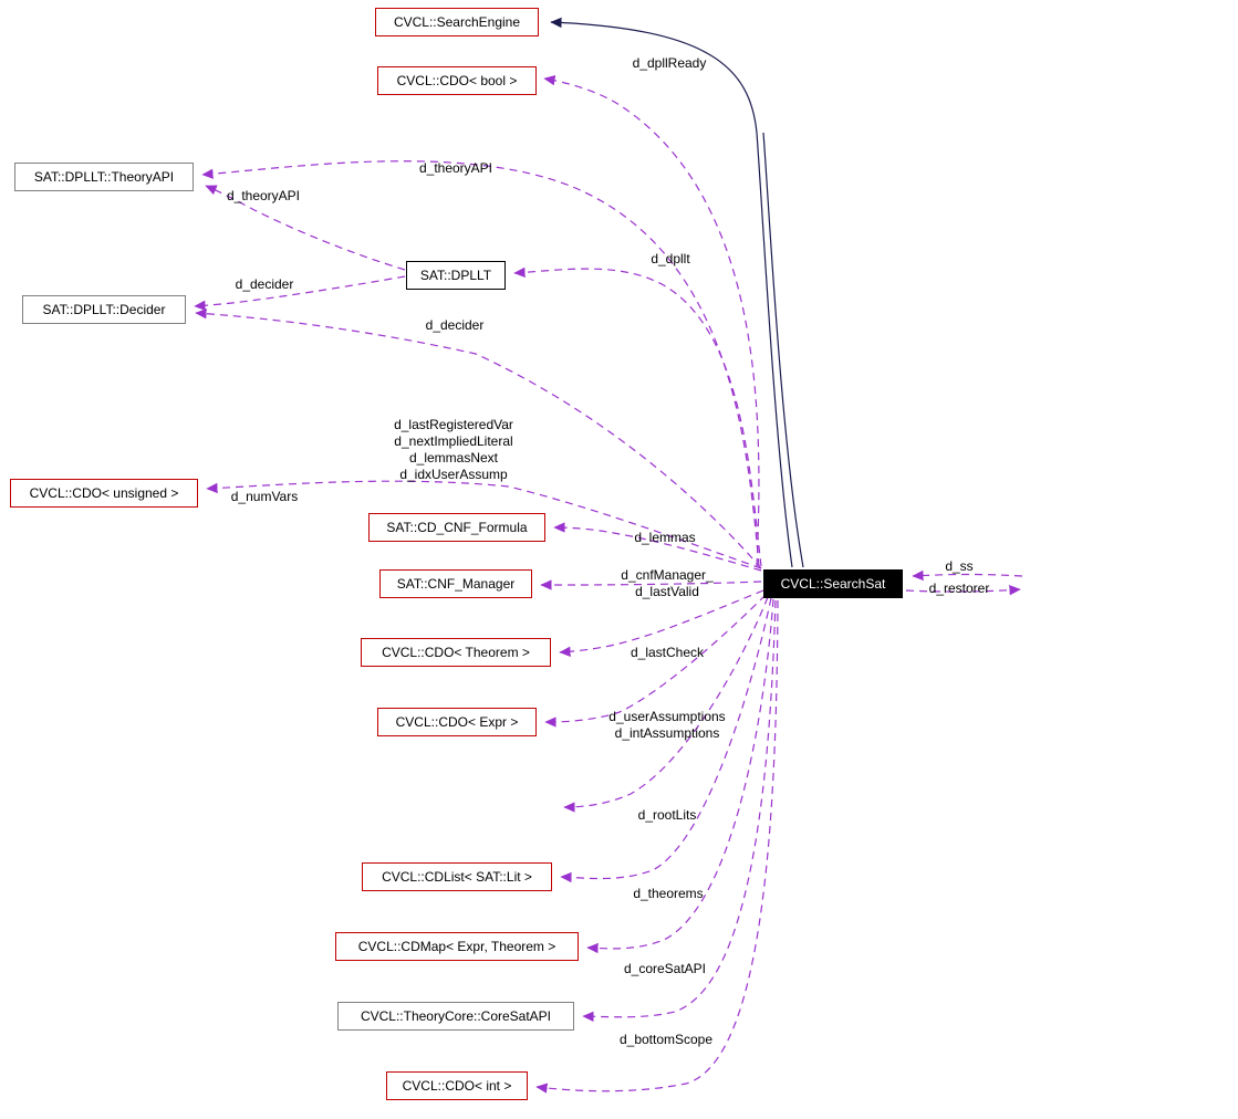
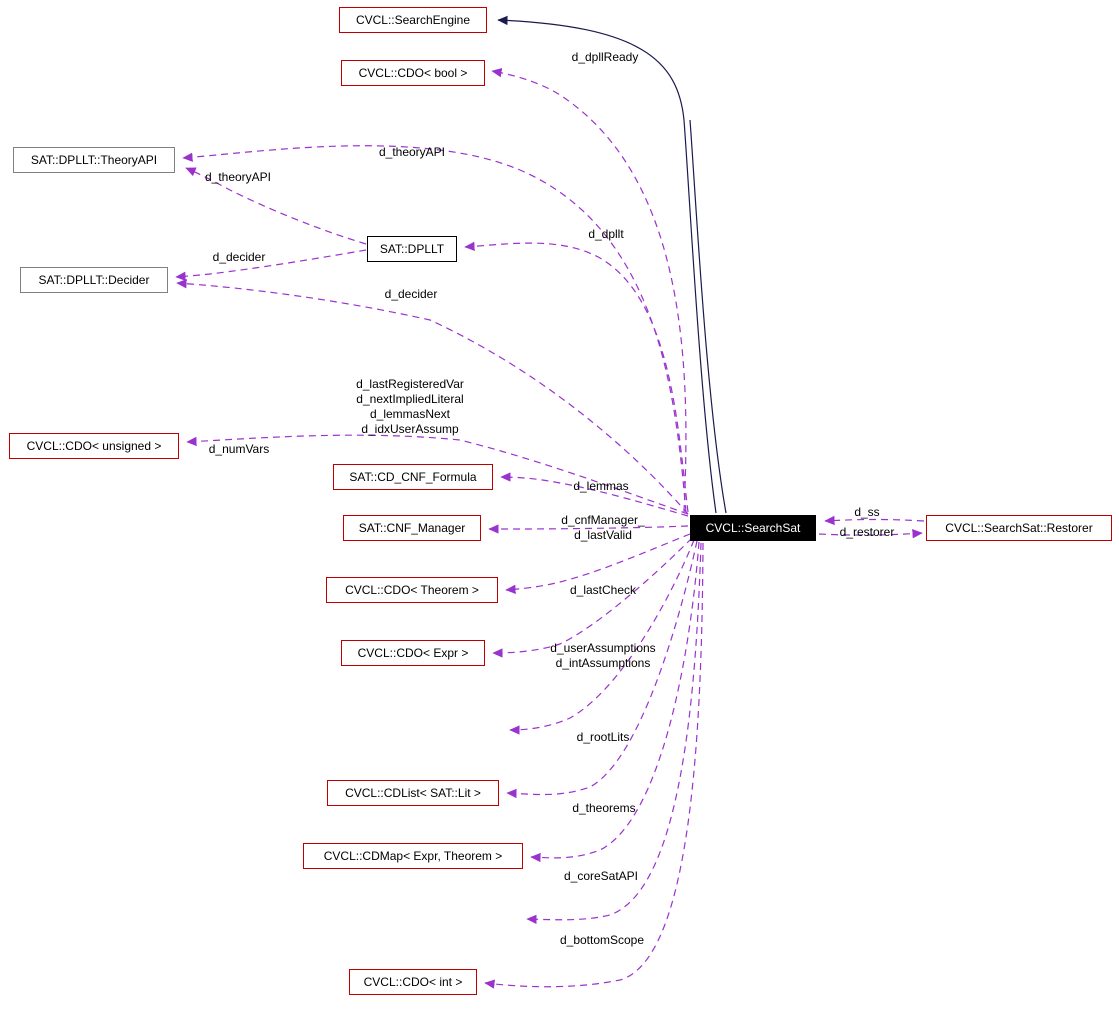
  CVCL::SearchEngine
  CVCL::CDO< bool >
  SAT::DPLLT::TheoryAPI
  SAT::DPLLT
  SAT::DPLLT::Decider
  CVCL::CDO< unsigned >
  SAT::CD_CNF_Formula
  SAT::CNF_Manager
  CVCL::CDO< Theorem >
  CVCL::CDO< Expr >
  CVCL::CDList< SAT::Lit >
  CVCL::CDMap< Expr, Theorem >
- CVCL::TheoryCore::CoreSatAPI
  CVCL::CDO< int >
  CVCL::SearchSat
+ CVCL::SearchSat::Restorer
  d_dpllReady
  d_theoryAPI
  d_theoryAPI
  d_dpllt
  d_decider
  d_decider
  d_lastRegisteredVar
  d_nextImpliedLiteral
  d_lemmasNext
  d_idxUserAssump
  d_numVars
  d_lemmas
  d_cnfManager_
  d_lastValid
  d_lastCheck
  d_userAssumptions
  d_intAssumptions
  d_rootLits
  d_theorems
  d_coreSatAPI
  d_bottomScope
  d_ss
  d_restorer
